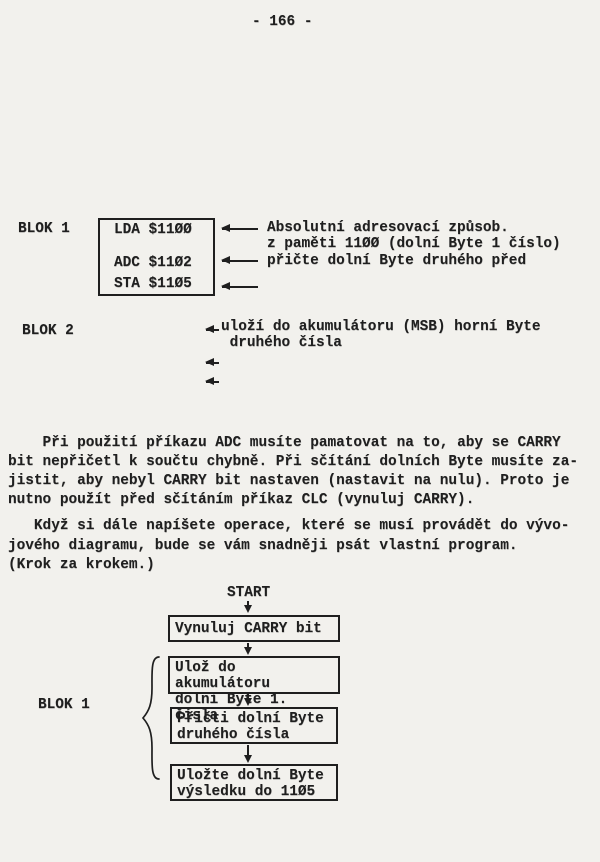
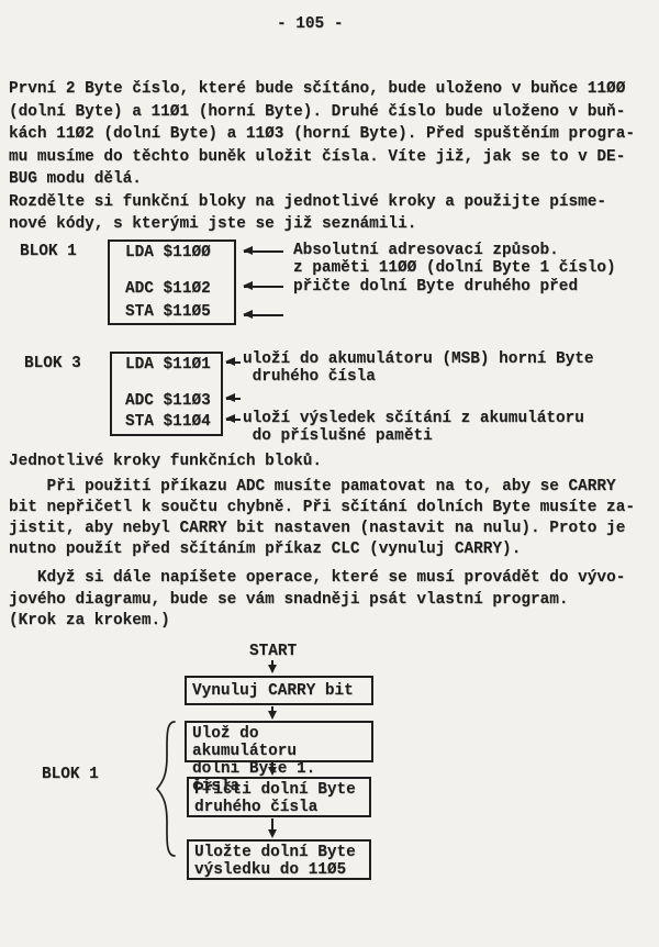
- - 166 -
+ - 105 -
+ První 2 Byte číslo, které bude sčítáno, bude uloženo v buňce 11ØØ
+ (dolní Byte) a 11Ø1 (horní Byte). Druhé číslo bude uloženo v buň-
+ kách 11Ø2 (dolní Byte) a 11Ø3 (horní Byte). Před spuštěním progra-
+ mu musíme do těchto buněk uložit čísla. Víte již, jak se to v DE-
+ BUG modu dělá.
+ Rozdělte si funkční bloky na jednotlivé kroky a použijte písme-
+ nové kódy, s kterými jste se již seznámili.
  BLOK 1
  LDA $11ØØ
  ADC $11Ø2
  STA $11Ø5
  Absolutní adresovací způsob.
  z paměti 11ØØ (dolní Byte 1 číslo)
  přičte dolní Byte druhého před
- BLOK 2
+ BLOK 3
+ LDA $11Ø1
+ ADC $11Ø3
+ STA $11Ø4
  uloží do akumulátoru (MSB) horní Byte
  druhého čísla
+ uloží výsledek sčítání z akumulátoru
+ do příslušné paměti
+ Jednotlivé kroky funkčních bloků.
  Při použití příkazu ADC musíte pamatovat na to, aby se CARRY
  bit nepřičetl k součtu chybně. Při sčítání dolních Byte musíte za-
  jistit, aby nebyl CARRY bit nastaven (nastavit na nulu). Proto je
  nutno použít před sčítáním příkaz CLC (vynuluj CARRY).
  Když si dále napíšete operace, které se musí provádět do vývo-
  jového diagramu, bude se vám snadněji psát vlastní program.
  (Krok za krokem.)
  START
  Vynuluj CARRY bit
  Ulož do akumulátoru
  dolní Bye 1. čísla
  Přičti dolní Byte
  druhého čísla
  Uložte dolní Byte
  výsledku do 11Ø5
  BLOK 1
